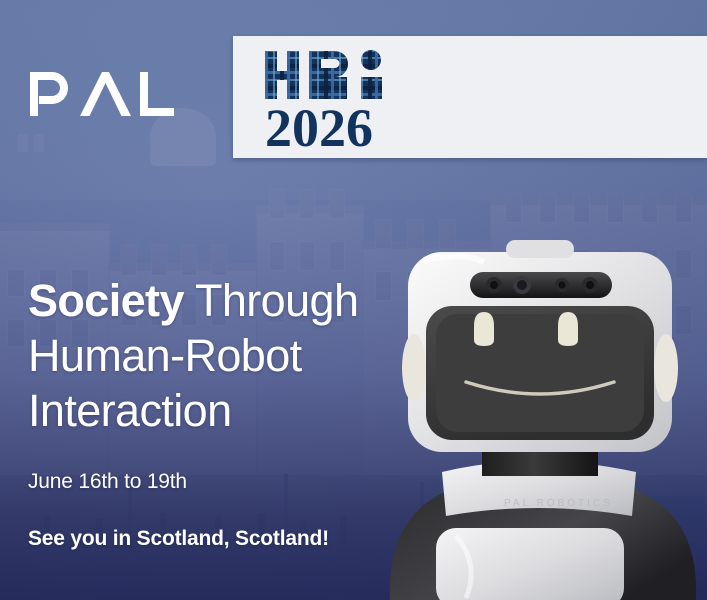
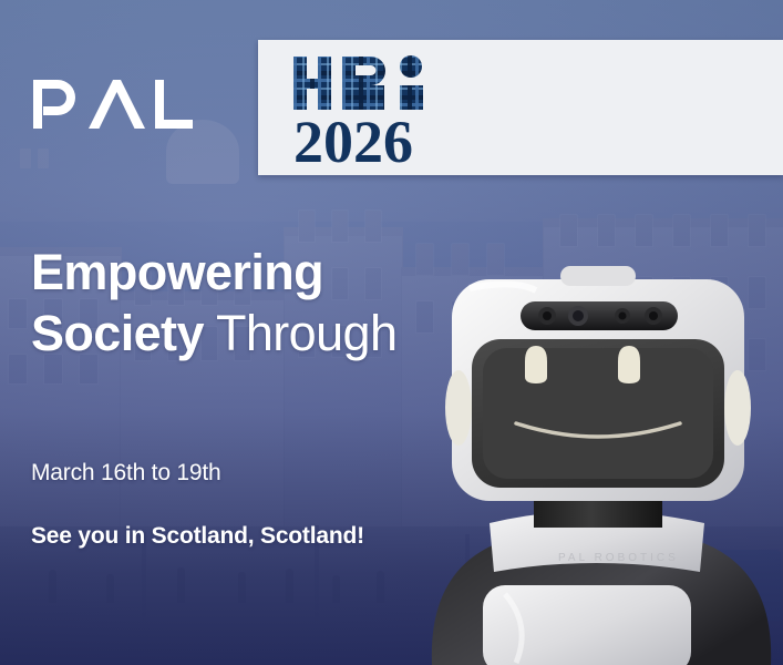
  2026
+ Empowering
  Society Through
- Human-Robot
- Interaction
- June 16th to 19th
+ March 16th to 19th
  See you in Scotland, Scotland!
  PAL ROBOTICS
